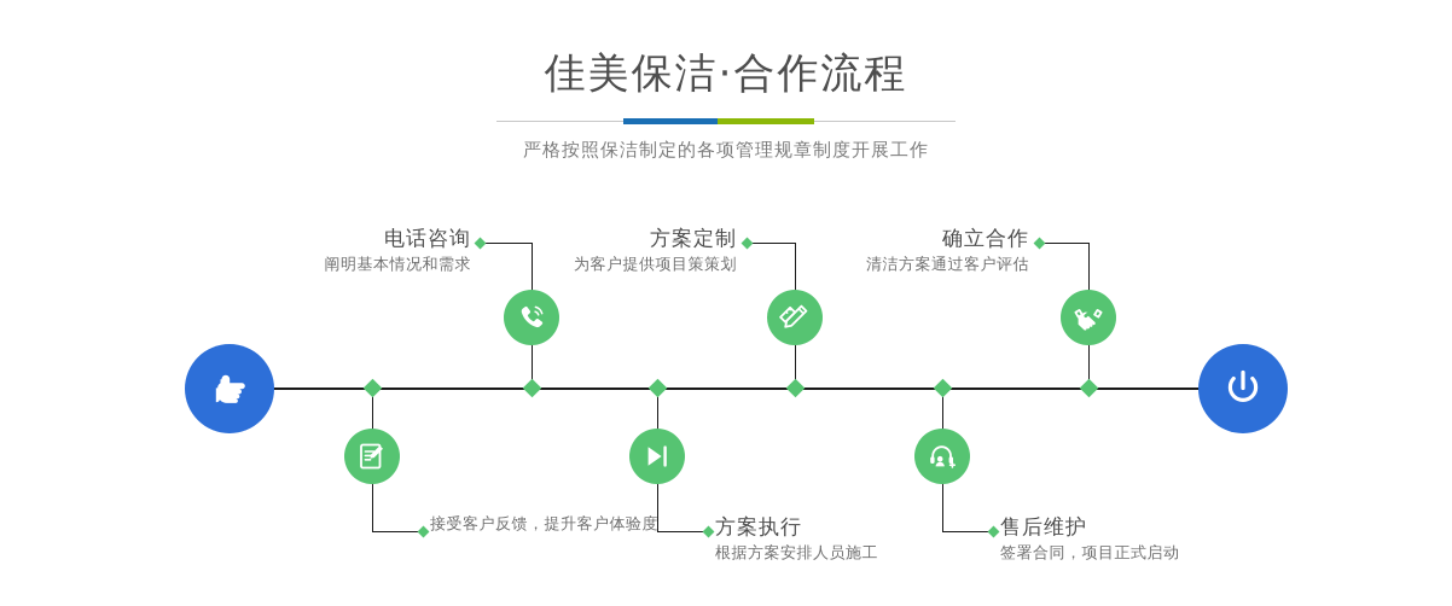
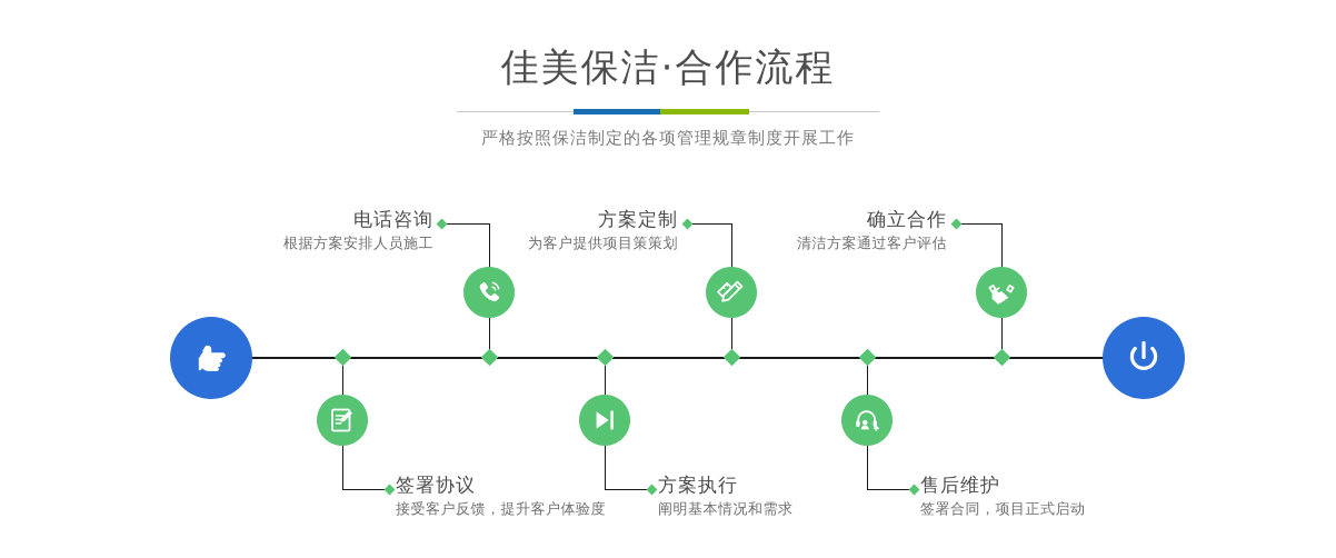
  佳美保洁·合作流程
  严格按照保洁制定的各项管理规章制度开展工作
  电话咨询
- 阐明基本情况和需求
+ 根据方案安排人员施工
+ 签署协议
  接受客户反馈，提升客户体验度
  方案定制
  为客户提供项目策策划
  方案执行
- 根据方案安排人员施工
+ 阐明基本情况和需求
  确立合作
  清洁方案通过客户评估
  售后维护
  签署合同，项目正式启动
